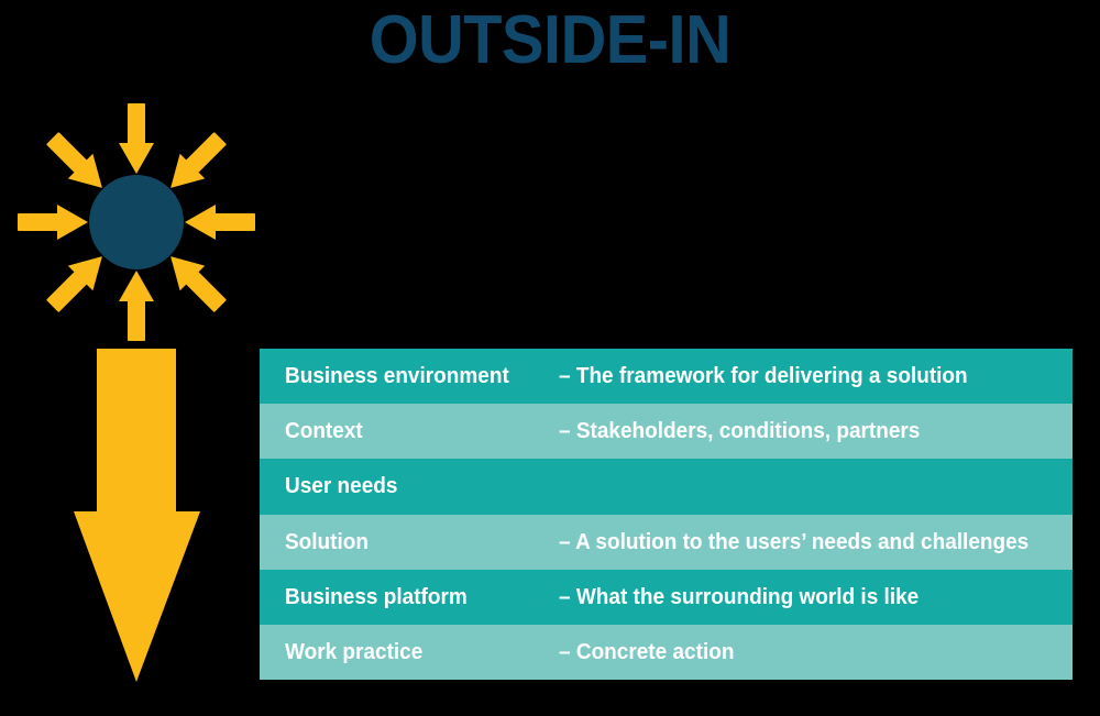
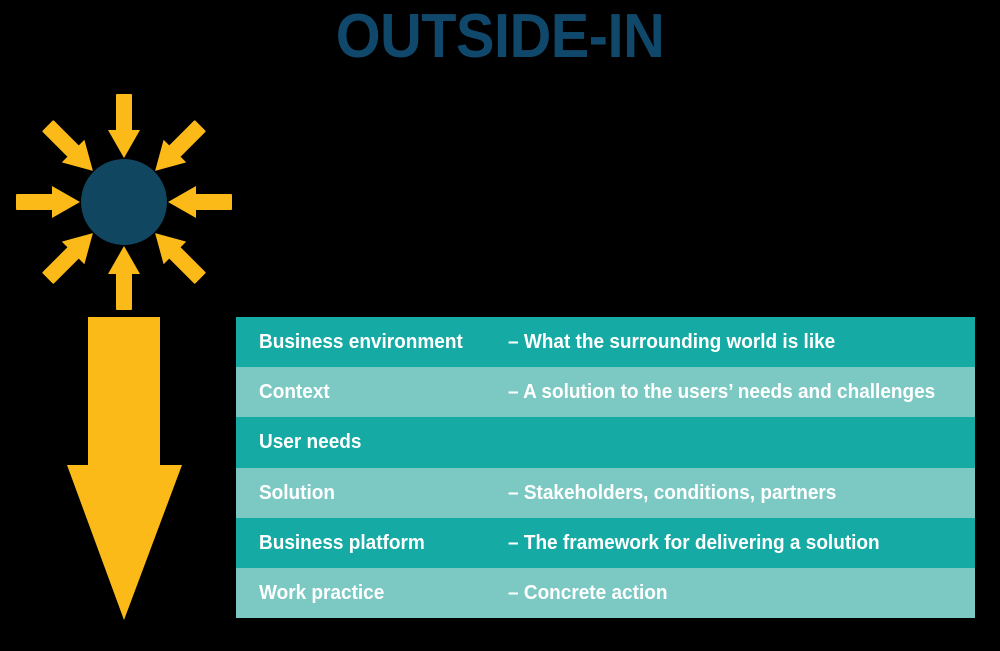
  OUTSIDE-IN
  Business environment
- – The framework for delivering a solution
+ – What the surrounding world is like
  Context
- – Stakeholders, conditions, partners
+ – A solution to the users’ needs and challenges
  User needs
  Solution
- – A solution to the users’ needs and challenges
+ – Stakeholders, conditions, partners
  Business platform
- – What the surrounding world is like
+ – The framework for delivering a solution
  Work practice
  – Concrete action
